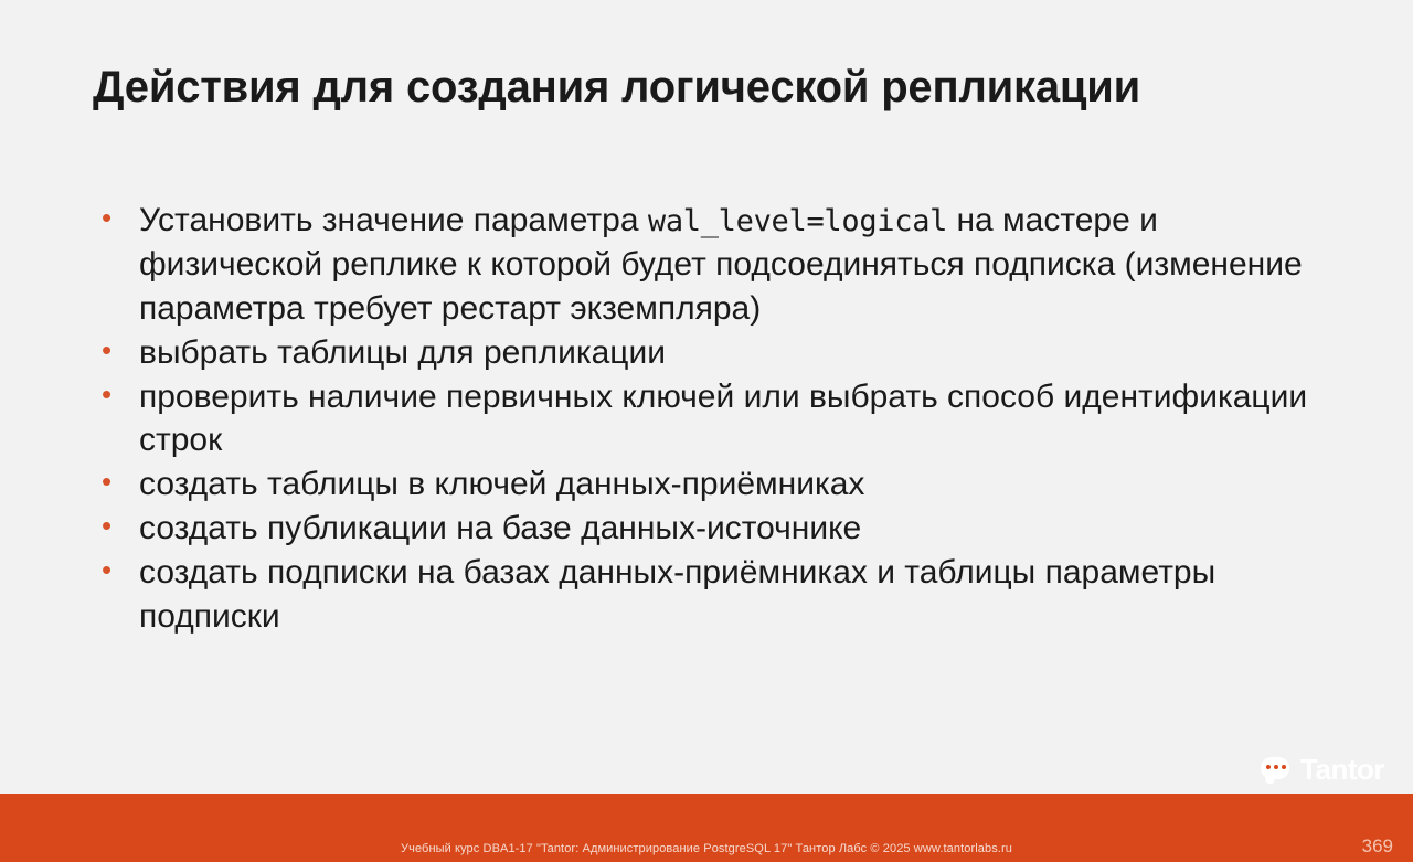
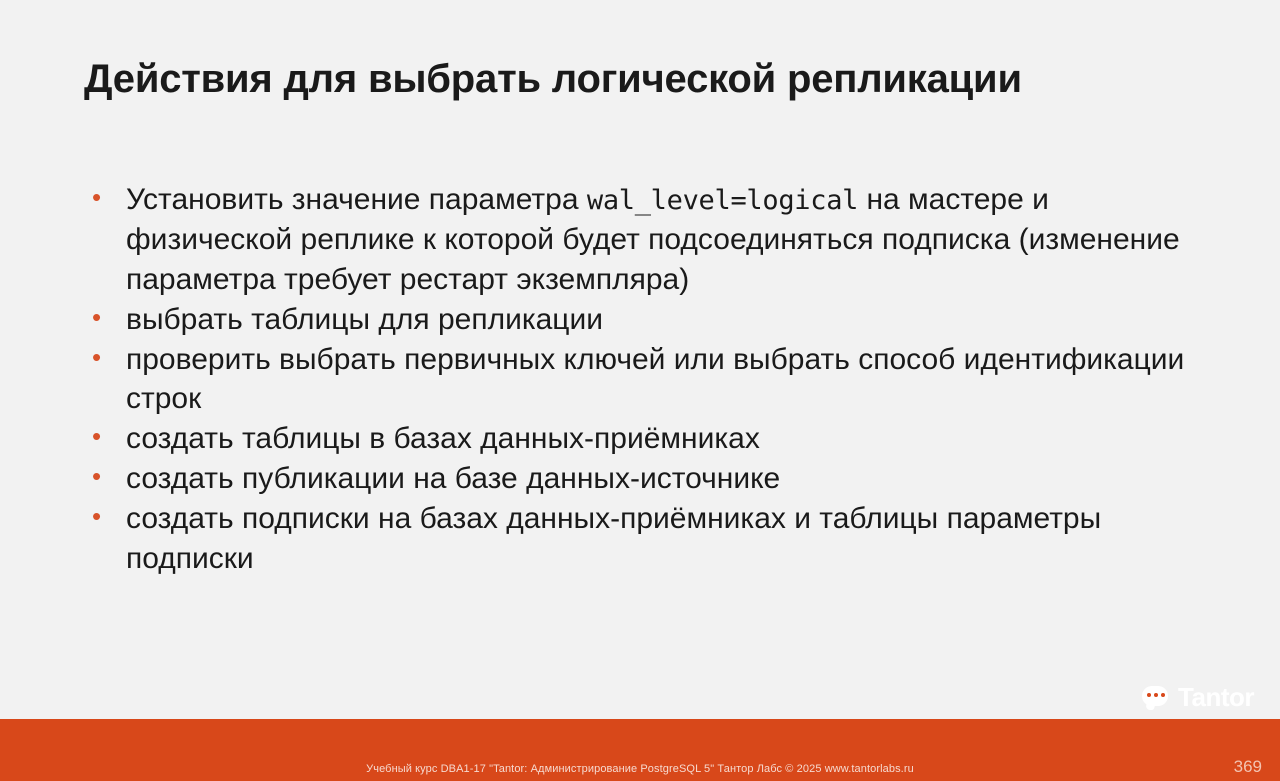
- Действия для создания логической репликации
+ Действия для выбрать логической репликации
  Установить значение параметра wal_level=logical на мастере и физической реплике к которой будет подсоединяться подписка (изменение параметра требует рестарт экземпляра)
  выбрать таблицы для репликации
- проверить наличие первичных ключей или выбрать способ идентификации строк
+ проверить выбрать первичных ключей или выбрать способ идентификации строк
- создать таблицы в ключей данных-приёмниках
+ создать таблицы в базах данных-приёмниках
  создать публикации на базе данных-источнике
  создать подписки на базах данных-приёмниках и таблицы параметры подписки
- Учебный курс DBA1-17 "Tantor: Администрирование PostgreSQL 17" Тантор Лабс © 2025 www.tantorlabs.ru
+ Учебный курс DBA1-17 "Tantor: Администрирование PostgreSQL 5" Тантор Лабс © 2025 www.tantorlabs.ru
  369
